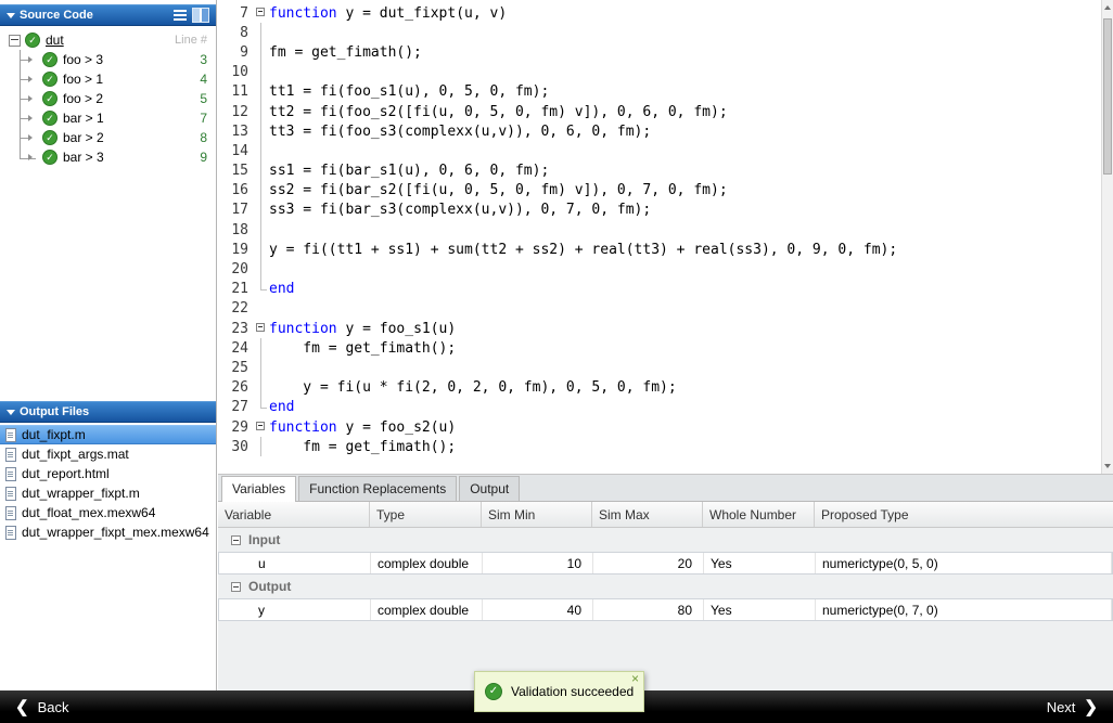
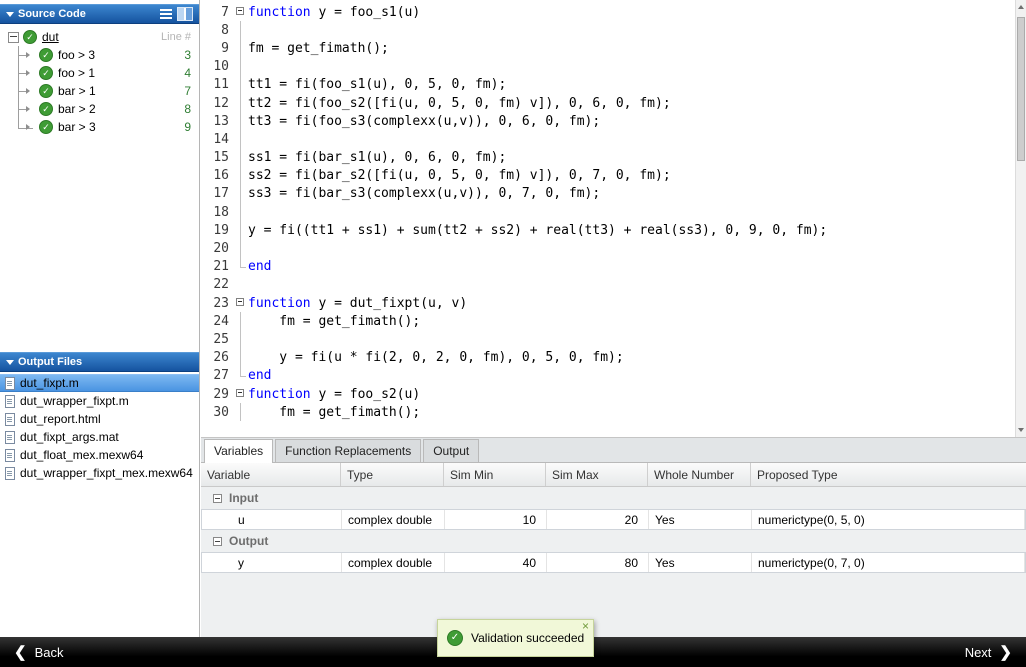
  Source Code
  dut
  Line #
  foo > 3
  3
  foo > 1
  4
- foo > 2
- 5
  bar > 1
  7
  bar > 2
  8
  bar > 3
  9
  Output Files
  dut_fixpt.m
- dut_fixpt_args.mat
+ dut_wrapper_fixpt.m
  dut_report.html
- dut_wrapper_fixpt.m
+ dut_fixpt_args.mat
  dut_float_mex.mexw64
  dut_wrapper_fixpt_mex.mexw64
  7
- function y = dut_fixpt(u, v)
+ function y = foo_s1(u)
  8
  9
  fm = get_fimath();
  10
  11
  tt1 = fi(foo_s1(u), 0, 5, 0, fm);
  12
  tt2 = fi(foo_s2([fi(u, 0, 5, 0, fm) v]), 0, 6, 0, fm);
  13
  tt3 = fi(foo_s3(complexx(u,v)), 0, 6, 0, fm);
  14
  15
  ss1 = fi(bar_s1(u), 0, 6, 0, fm);
  16
  ss2 = fi(bar_s2([fi(u, 0, 5, 0, fm) v]), 0, 7, 0, fm);
  17
  ss3 = fi(bar_s3(complexx(u,v)), 0, 7, 0, fm);
  18
  19
  y = fi((tt1 + ss1) + sum(tt2 + ss2) + real(tt3) + real(ss3), 0, 9, 0, fm);
  20
  21
  end
  22
  23
- function y = foo_s1(u)
+ function y = dut_fixpt(u, v)
  24
  fm = get_fimath();
  25
  26
  y = fi(u * fi(2, 0, 2, 0, fm), 0, 5, 0, fm);
  27
  end
  29
  function y = foo_s2(u)
  30
  fm = get_fimath();
  Variables
  Function Replacements
  Output
  Variable
  Type
  Sim Min
  Sim Max
  Whole Number
  Proposed Type
  Input
  u
  complex double
  10
  20
  Yes
  numerictype(0, 5, 0)
  Output
  y
  complex double
  40
  80
  Yes
  numerictype(0, 7, 0)
  Back
  Next
  Validation succeeded
